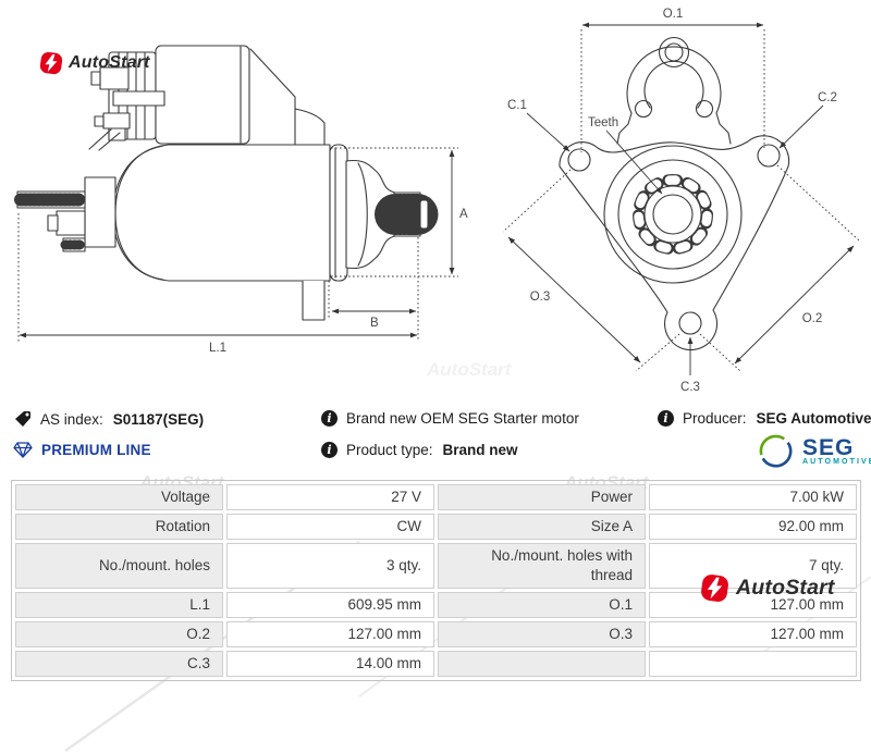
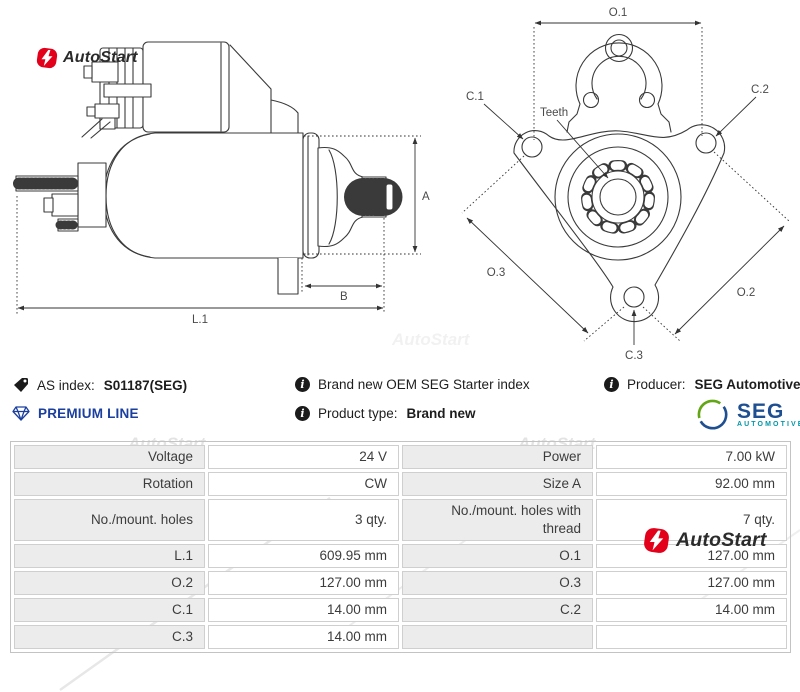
  AutoStart
  AutoStart
  A
  B
  L.1
  O.1
  O.2
  O.3
  C.1
  C.2
  C.3
  Teeth
  AutoStart
  AS index:
  S01187(SEG)
  i
- Brand new OEM SEG Starter motor
+ Brand new OEM SEG Starter index
  i
  Producer:
  SEG Automotive
  PREMIUM LINE
  i
  Product type:
  Brand new
  SEG
- Voltage	27 V	Power	7.00 kW
+ Voltage	24 V	Power	7.00 kW
  Rotation	CW	Size A	92.00 mm
  No./mount. holes	3 qty.	No./mount. holes with thread	7 qty.
  L.1	609.95 mm	O.1	127.00 mm
  O.2	127.00 mm	O.3	127.00 mm
+ C.1	14.00 mm	C.2	14.00 mm
  C.3	14.00 mm
  AutoStart
